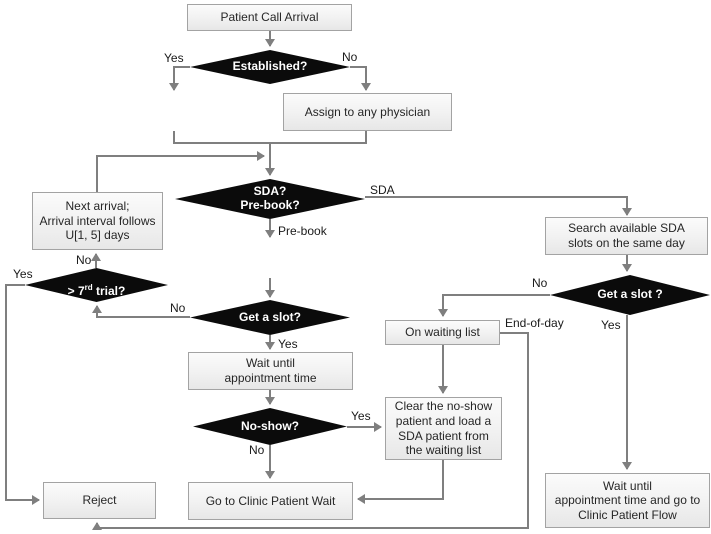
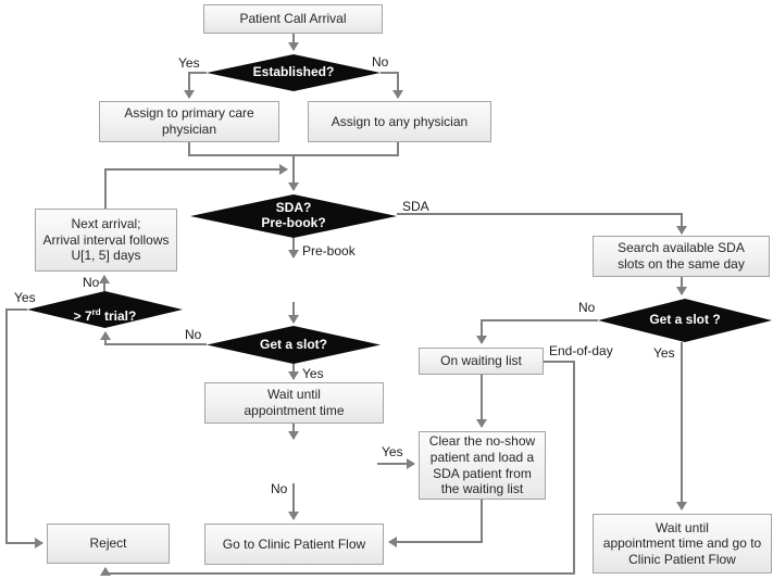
  Patient Call Arrival
+ Assign to primary care
+ physician
  Assign to any physician
  Next arrival;
  Arrival interval follows
  U[1, 5] days
  Wait until
  appointment time
  On waiting list
  Search available SDA
  slots on the same day
  Clear the no-show
  patient and load a
  SDA patient from
  the waiting list
- Go to Clinic Patient Wait
+ Go to Clinic Patient Flow
  Reject
  Wait until
  appointment time and go to
  Clinic Patient Flow
  Established?
  SDA?
  Pre-book?
  > 7rd trial?
  Get a slot?
- No-show?
  Get a slot ?
  Yes
  No
  SDA
  Pre-book
  No
  Yes
  No
  Yes
  Yes
  No
  No
  Yes
  End-of-day
